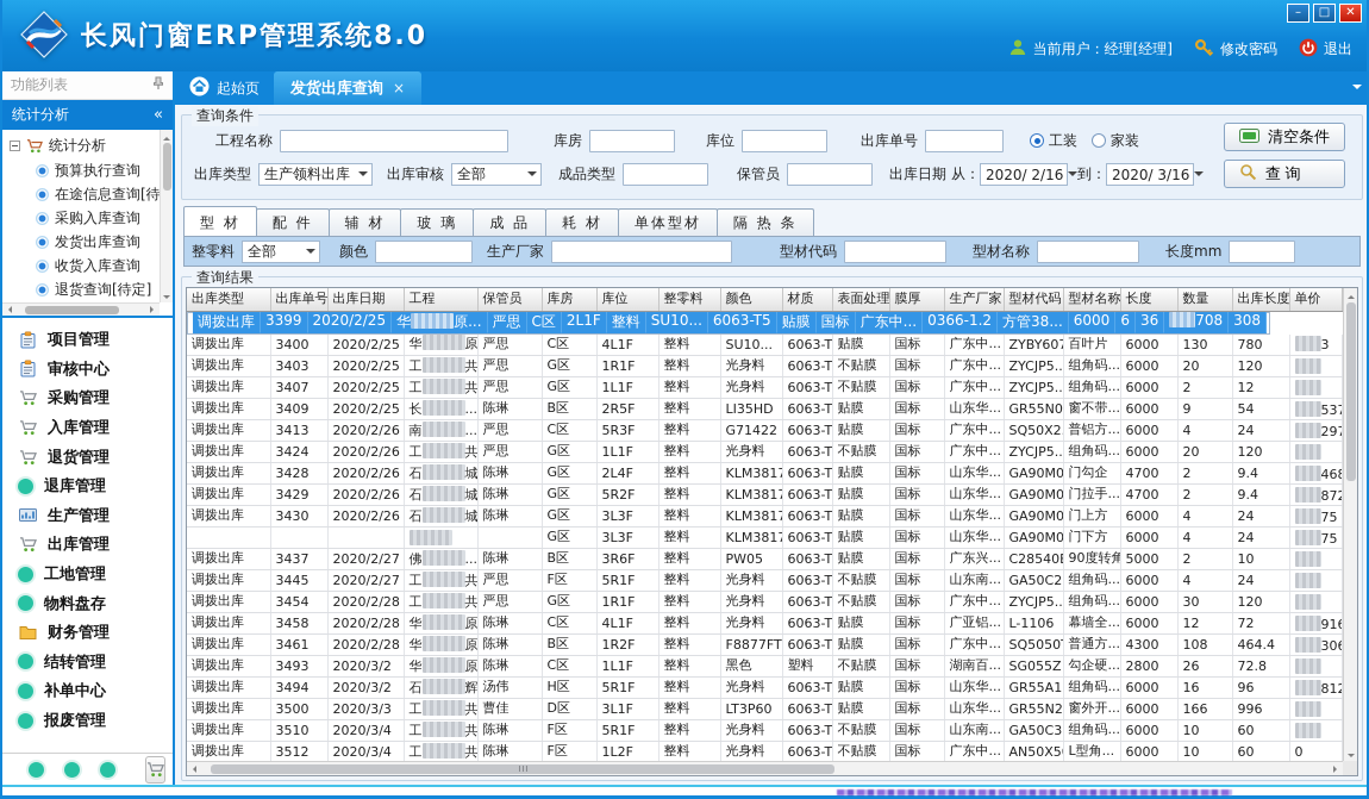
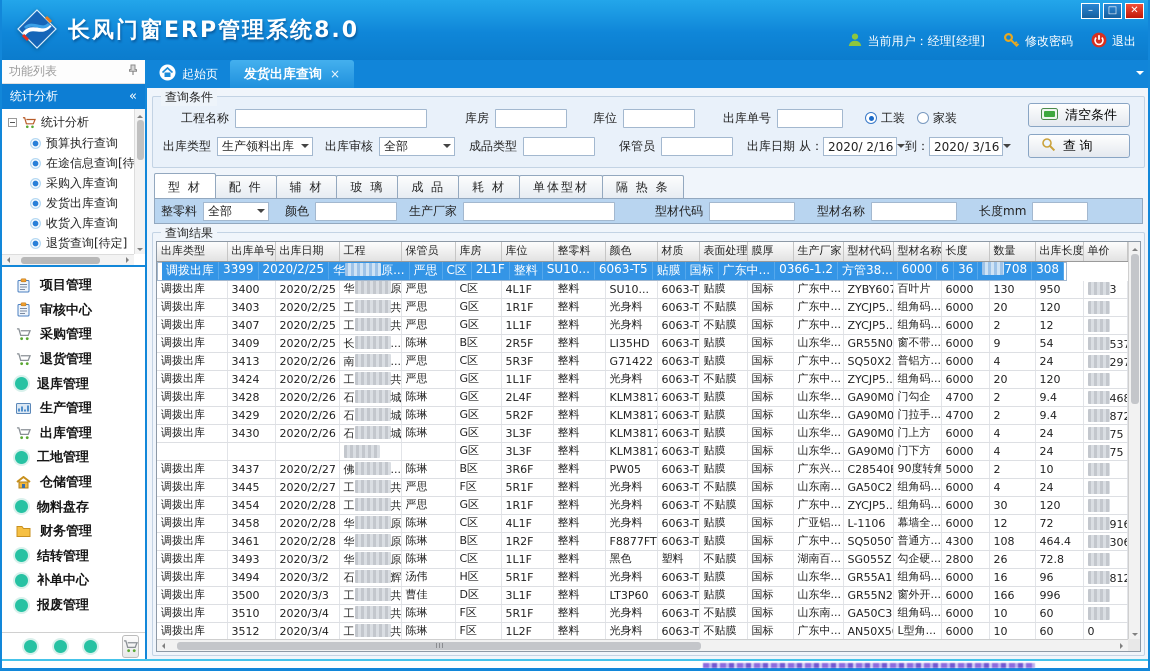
  长风门窗ERP管理系统8.0
  –
  □
  ✕
  当前用户：经理[经理]
  修改密码
  退出
  功能列表
  统计分析
  «
  统计分析
  预算执行查询
  在途信息查询[待
  采购入库查询
  发货出库查询
  收货入库查询
  退货查询[待定]
  项目管理
  审核中心
  采购管理
- 入库管理
  退货管理
  退库管理
  生产管理
  出库管理
  工地管理
+ 仓储管理
  物料盘存
  财务管理
  结转管理
  补单中心
  报废管理
  起始页
  发货出库查询
  ×
  查询条件
  工程名称
  库房
  库位
  出库单号
  工装
  家装
  出库类型
  生产领料出库
  出库审核
  全部
  成品类型
  保管员
  出库日期
  从：
  2020/ 2/16
  到：
  2020/ 3/16
  清空条件
  查 询
  型 材
  配 件
  辅 材
  玻 璃
  成 品
  耗 材
  单体型材
  隔 热 条
  整零料
  全部
  颜色
  生产厂家
  型材代码
  型材名称
  长度mm
  查询结果
  出库类型	出库单号	出库日期	工程	保管员	库房	库位	整零料	颜色	材质	表面处理	膜厚	生产厂家	型材代码	型材名称	长度	数量	出库长度	单价
  调拨出库
  3399
  2020/2/25
  华 原...
  严思
  C区
  2L1F
  整料
  SU10...
  6063-T5
  贴膜
  国标
  广东中...
  0366-1.2
  方管38...
  6000
  6
  36
  708
  308
- 调拨出库	3400	2020/2/25	华 原	严思	C区	4L1F	整料	SU10...	6063-T	贴膜	国标	广东中...	ZYBY607	百叶片	6000	130	780	3
+ 调拨出库	3400	2020/2/25	华 原	严思	C区	4L1F	整料	SU10...	6063-T	贴膜	国标	广东中...	ZYBY607	百叶片	6000	130	950	3
  调拨出库	3403	2020/2/25	工 共	严思	G区	1R1F	整料	光身料	6063-T	不贴膜	国标	广东中...	ZYCJP5..	组角码...	6000	20	120
  调拨出库	3407	2020/2/25	工 共	严思	G区	1L1F	整料	光身料	6063-T	不贴膜	国标	广东中...	ZYCJP5..	组角码...	6000	2	12
  调拨出库	3409	2020/2/25	长 ...	陈琳	B区	2R5F	整料	LI35HD	6063-T	贴膜	国标	山东华...	GR55N0	窗不带...	6000	9	54	537
  调拨出库	3413	2020/2/26	南 ...	严思	C区	5R3F	整料	G71422	6063-T	贴膜	国标	广东中...	SQ50X2	普铝方...	6000	4	24	297
  调拨出库	3424	2020/2/26	工 共	严思	G区	1L1F	整料	光身料	6063-T	不贴膜	国标	广东中...	ZYCJP5..	组角码...	6000	20	120
  调拨出库	3428	2020/2/26	石 城	陈琳	G区	2L4F	整料	KLM3817	6063-T	贴膜	国标	山东华...	GA90M0	门勾企	4700	2	9.4	468
  调拨出库	3429	2020/2/26	石 城	陈琳	G区	5R2F	整料	KLM3817	6063-T	贴膜	国标	山东华...	GA90M0	门拉手...	4700	2	9.4	872
  调拨出库	3430	2020/2/26	石 城	陈琳	G区	3L3F	整料	KLM3817	6063-T	贴膜	国标	山东华...	GA90M0	门上方	6000	4	24	75
  					G区	3L3F	整料	KLM3817	6063-T	贴膜	国标	山东华...	GA90M0	门下方	6000	4	24	75
  调拨出库	3437	2020/2/27	佛 ...	陈琳	B区	3R6F	整料	PW05	6063-T	贴膜	国标	广东兴...	C28540	90度转角	5000	2	10
  调拨出库	3445	2020/2/27	工 共	严思	F区	5R1F	整料	光身料	6063-T	不贴膜	国标	山东南...	GA50C2	组角码...	6000	4	24
  调拨出库	3454	2020/2/28	工 共	严思	G区	1R1F	整料	光身料	6063-T	不贴膜	国标	广东中...	ZYCJP5..	组角码...	6000	30	120
  调拨出库	3458	2020/2/28	华 原	陈琳	C区	4L1F	整料	光身料	6063-T	贴膜	国标	广亚铝...	L-1106	幕墙全...	6000	12	72	916
  调拨出库	3461	2020/2/28	华 原	陈琳	B区	1R2F	整料	F8877FT	6063-T	贴膜	国标	广东中...	SQ5050	普通方...	4300	108	464.4	306
  调拨出库	3493	2020/3/2	华 原	陈琳	C区	1L1F	整料	黑色	塑料	不贴膜	国标	湖南百...	SG055Z	勾企硬...	2800	26	72.8
  调拨出库	3494	2020/3/2	石 辉	汤伟	H区	5R1F	整料	光身料	6063-T	贴膜	国标	山东华...	GR55A1	组角码...	6000	16	96	812
  调拨出库	3500	2020/3/3	工 共	曹佳	D区	3L1F	整料	LT3P60	6063-T	贴膜	国标	山东华...	GR55N2	窗外开...	6000	166	996
  调拨出库	3510	2020/3/4	工 共	陈琳	F区	5R1F	整料	光身料	6063-T	不贴膜	国标	山东南...	GA50C3	组角码...	6000	10	60
  调拨出库	3512	2020/3/4	工 共	陈琳	F区	1L2F	整料	光身料	6063-T	不贴膜	国标	广东中...	AN50X5	L型角...	6000	10	60	0
